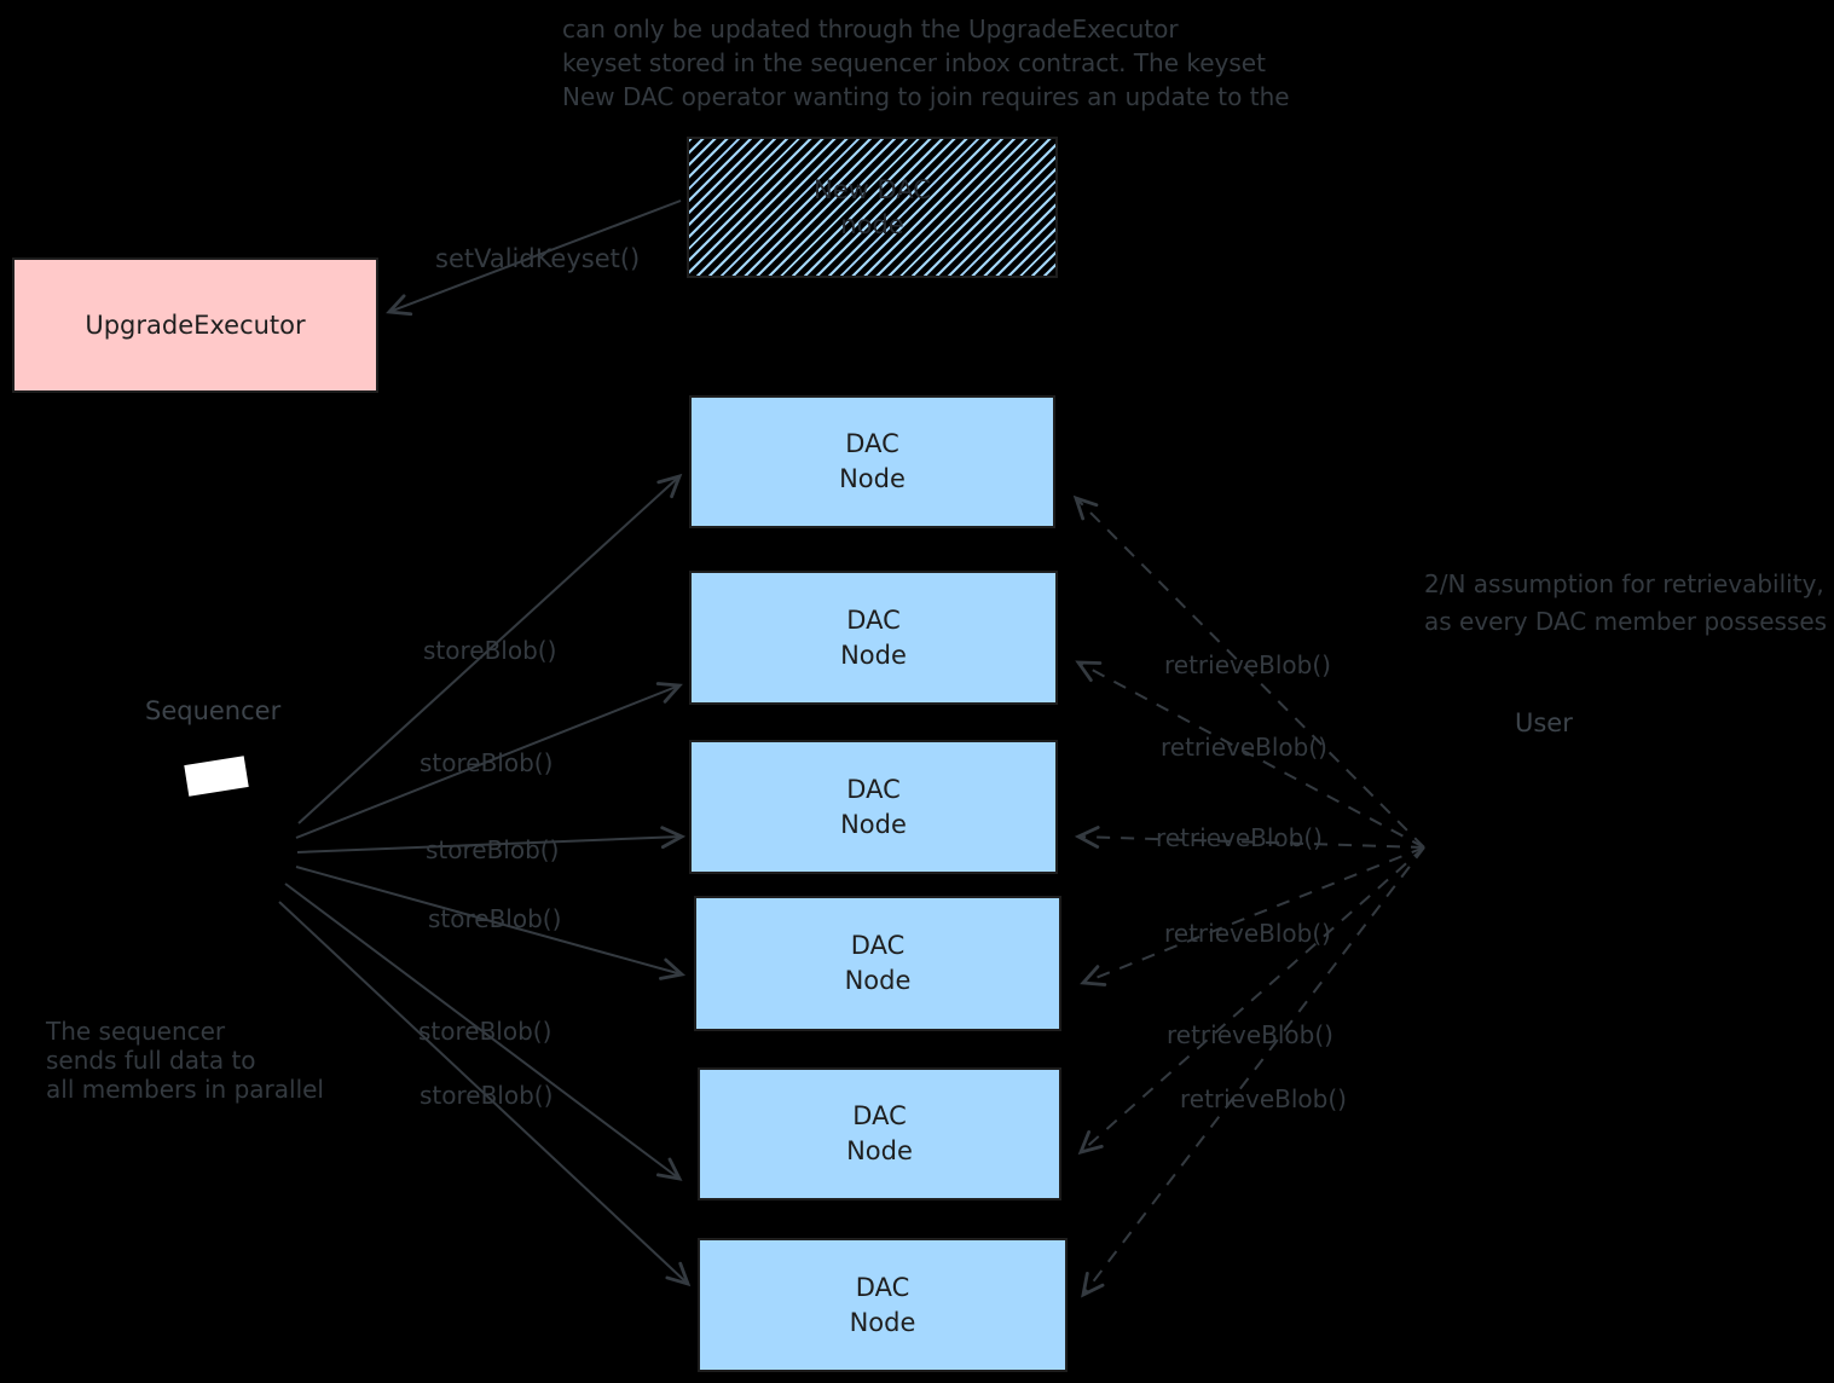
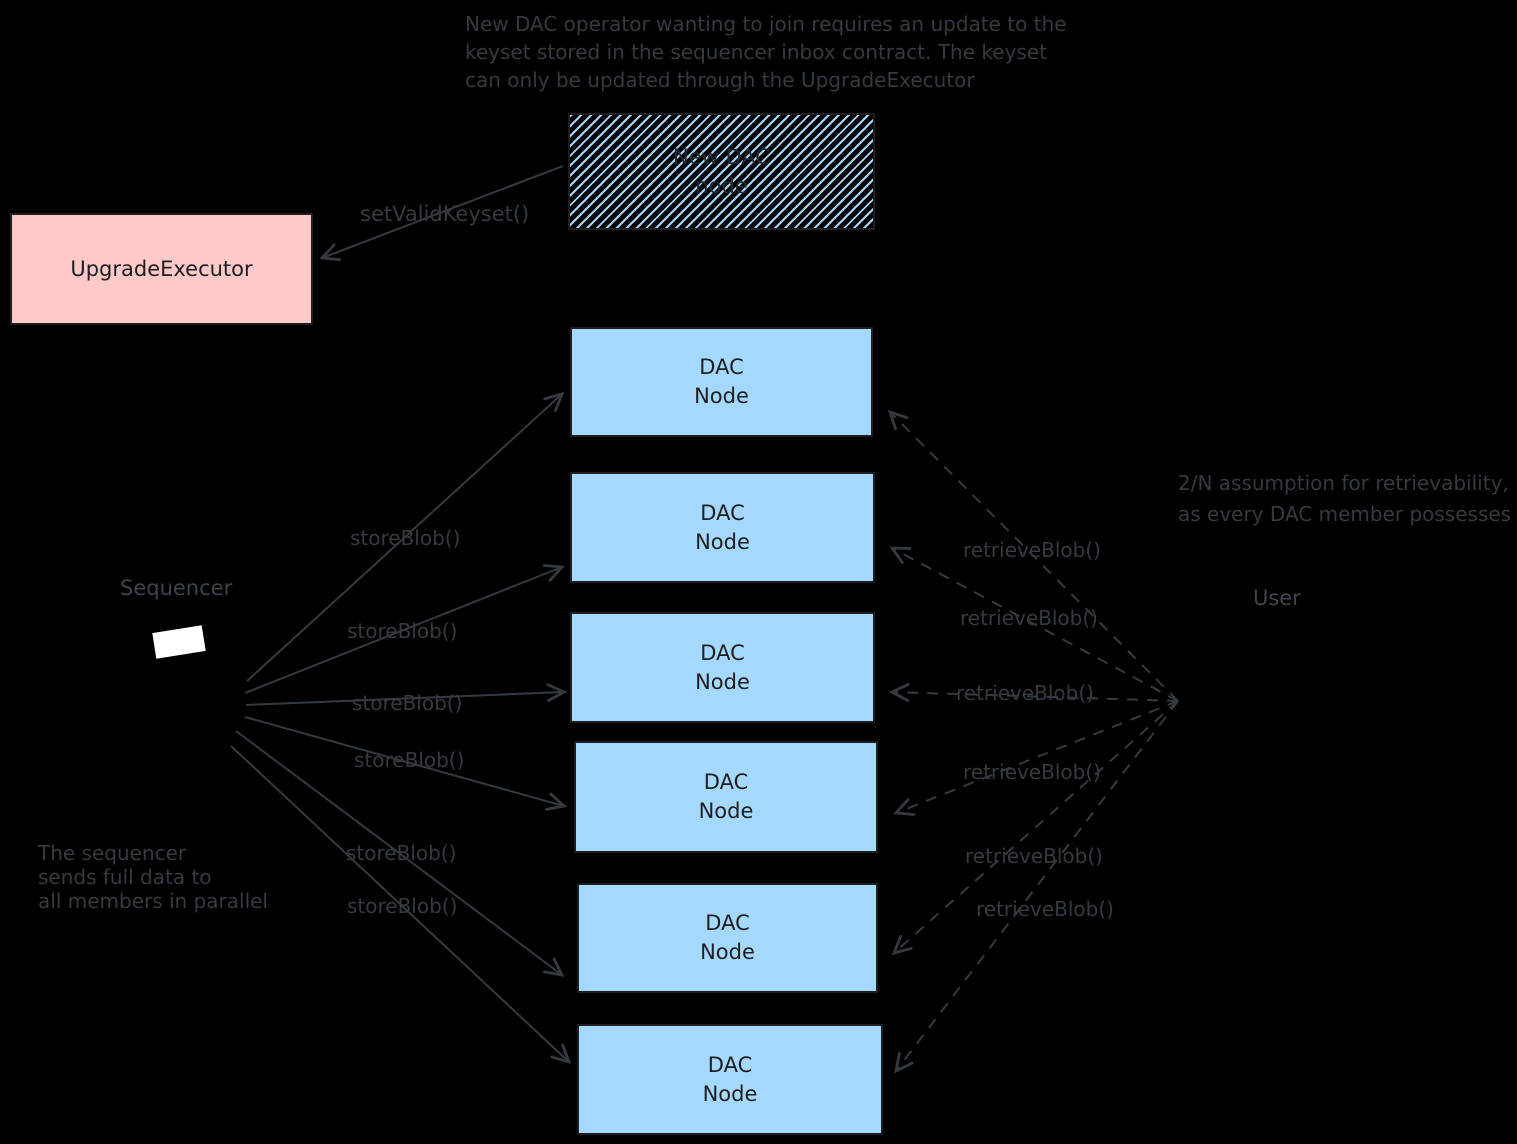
- can only be updated through the UpgradeExecutor
+ New DAC operator wanting to join requires an update to the
  keyset stored in the sequencer inbox contract. The keyset
- New DAC operator wanting to join requires an update to the
+ can only be updated through the UpgradeExecutor
  New DAC
  node
  UpgradeExecutor
  setValidKeyset()
  DAC
  Node
  DAC
  Node
  DAC
  Node
  DAC
  Node
  DAC
  Node
  DAC
  Node
  Sequencer
  storeBlob()
  storeBlob()
  storeBlob()
  storeBlob()
  storeBlob()
  storeBlob()
  retrieveBlob()
  retrieveBlob()
  retrieveBlob()
  retrieveBlob()
  retrieveBlob()
  retrieveBlob()
  2/N assumption for retrievability,
  as every DAC member possesses
  User
  The sequencer
  sends full data to
  all members in parallel
